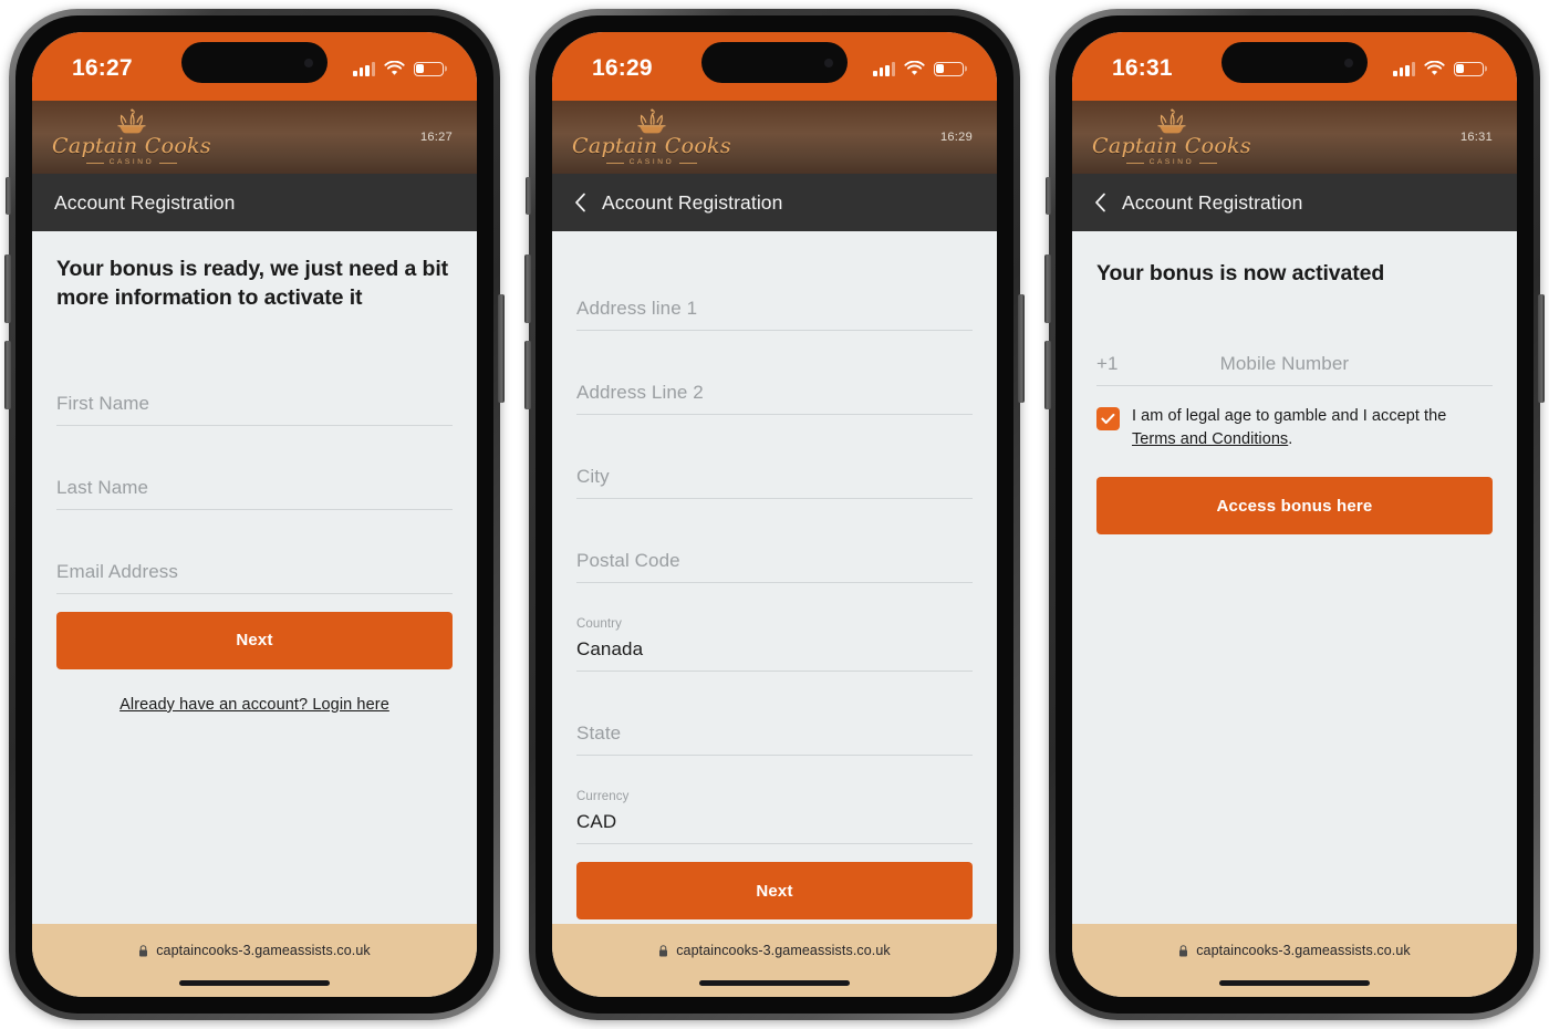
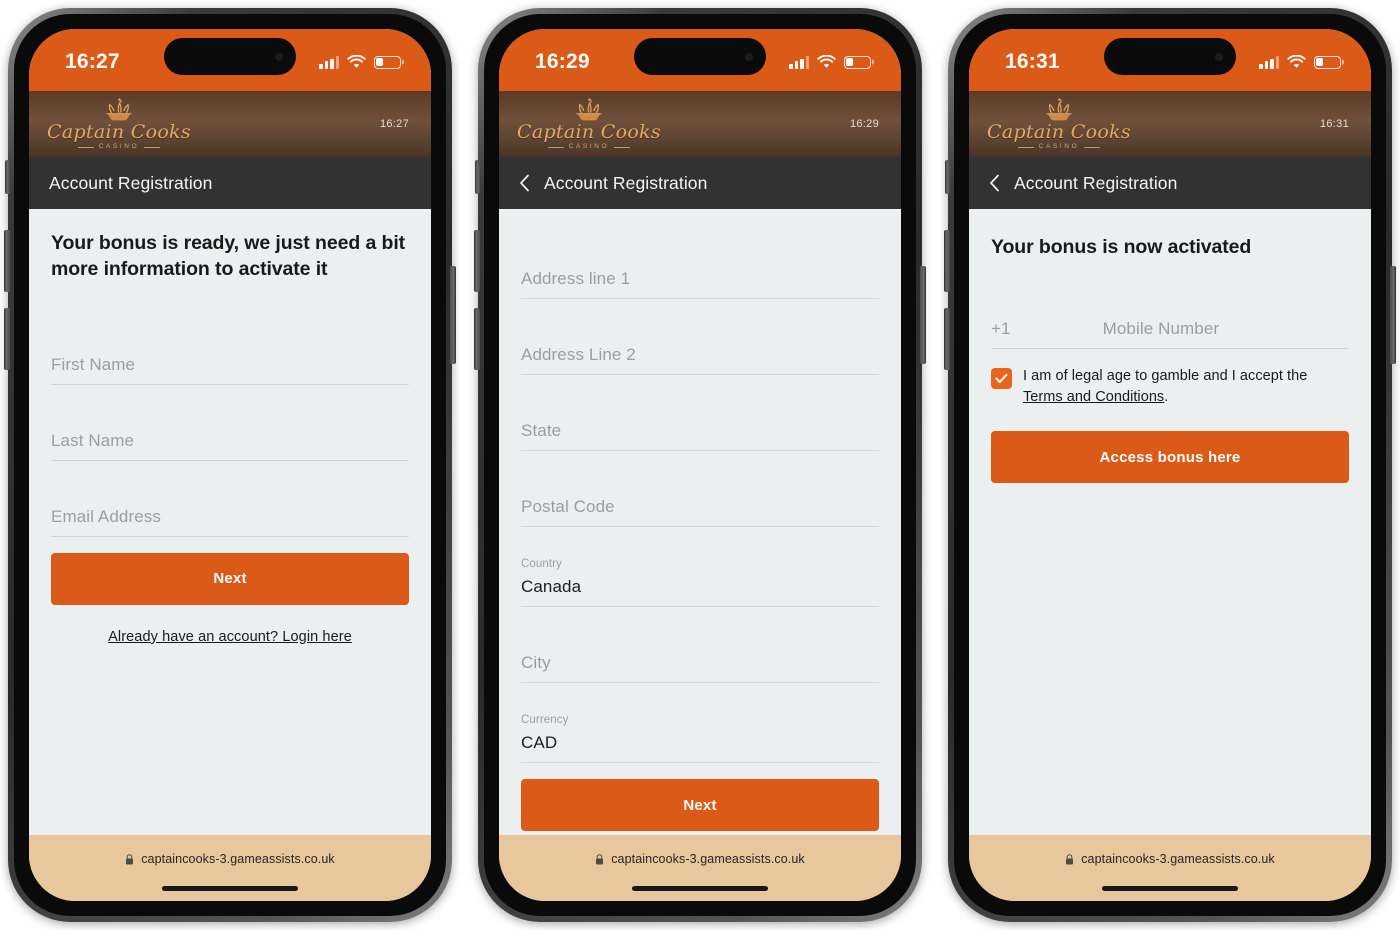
  16:27
  Captain Cooks
  16:27
  Account Registration
  Your bonus is ready, we just need a bit more information to activate it
  First Name
  Last Name
  Email Address
  Next
  Already have an account? Login here
  captaincooks-3.gameassists.co.uk
  16:29
  Captain Cooks
  16:29
  Account Registration
  Address line 1
  Address Line 2
- City
+ State
  Postal Code
  Country
  Canada
- State
+ City
  Currency
  CAD
  Next
  captaincooks-3.gameassists.co.uk
  16:31
  Captain Cooks
  16:31
  Account Registration
  Your bonus is now activated
  +1
  Mobile Number
  I am of legal age to gamble and I accept the Terms and Conditions.
  Access bonus here
  captaincooks-3.gameassists.co.uk
